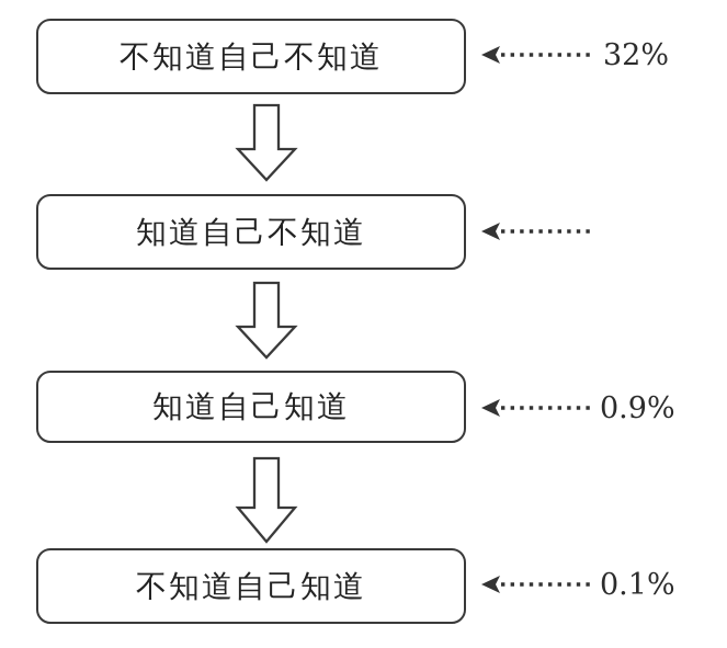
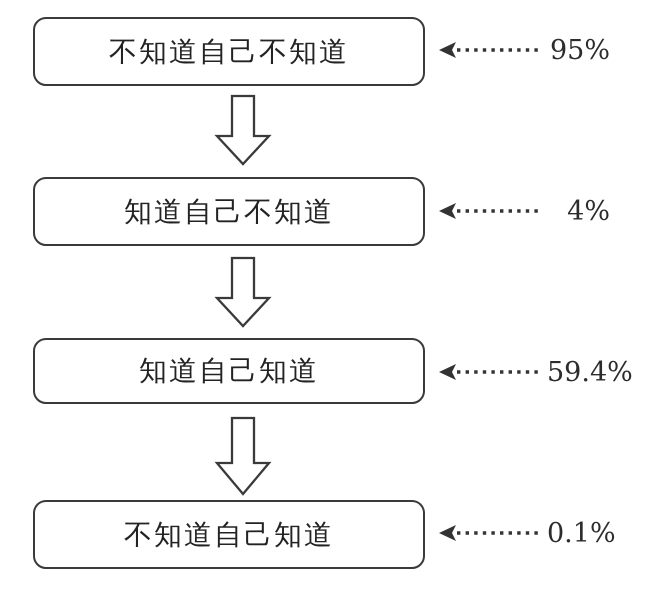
  不知道自己不知道
  知道自己不知道
  知道自己知道
  不知道自己知道
- 32%
+ 95%
+ 4%
- 0.9%
+ 59.4%
  0.1%
